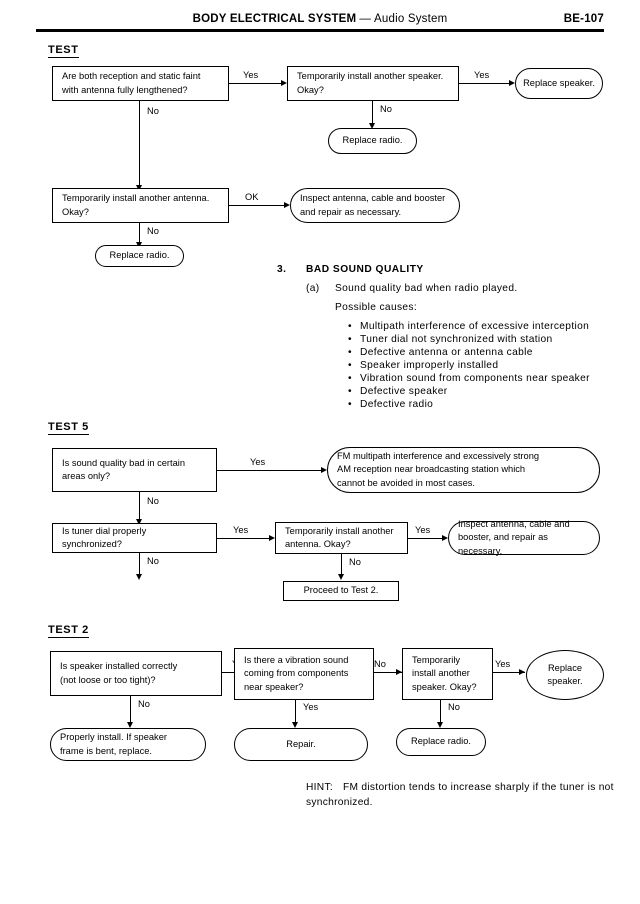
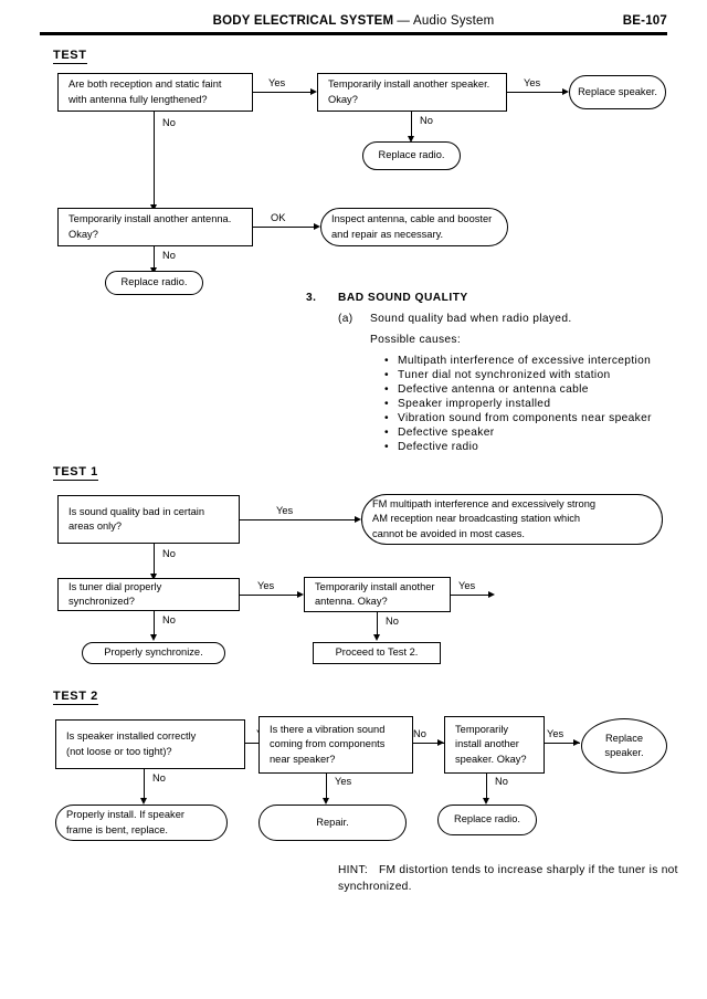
  BODY ELECTRICAL SYSTEM — Audio System
  BE-107
  TEST
  Are both reception and static faint
  with antenna fully lengthened?
  Yes
  Temporarily install another speaker.
  Okay?
  Yes
  Replace speaker.
  No
  Replace radio.
  No
  Temporarily install another antenna.
  Okay?
  OK
  Inspect antenna, cable and booster
  and repair as necessary.
  No
  Replace radio.
  3.
  BAD SOUND QUALITY
  (a)
  Sound quality bad when radio played.
  Possible causes:
  • Multipath interference of excessive interception
  • Tuner dial not synchronized with station
  • Defective antenna or antenna cable
  • Speaker improperly installed
  • Vibration sound from components near speaker
  • Defective speaker
  • Defective radio
- TEST 5
+ TEST 1
  Is sound quality bad in certain
  areas only?
  Yes
  FM multipath interference and excessively strong
  AM reception near broadcasting station which
  cannot be avoided in most cases.
  No
  Is tuner dial properly synchronized?
  Yes
  Temporarily install another
  antenna. Okay?
  Yes
- Inspect antenna, cable and
- booster, and repair as necessary.
  No
+ Properly synchronize.
  No
  Proceed to Test 2.
  TEST 2
  Is speaker installed correctly
  (not loose or too tight)?
  Is there a vibration sound
  coming from components
  near speaker?
  No
  Temporarily
  install another
  speaker. Okay?
  Yes
  Replace
  speaker.
  No
  Properly install. If speaker
  frame is bent, replace.
  Yes
  Repair.
  No
  Replace radio.
  HINT: FM distortion tends to increase sharply if the tuner is not synchronized.
